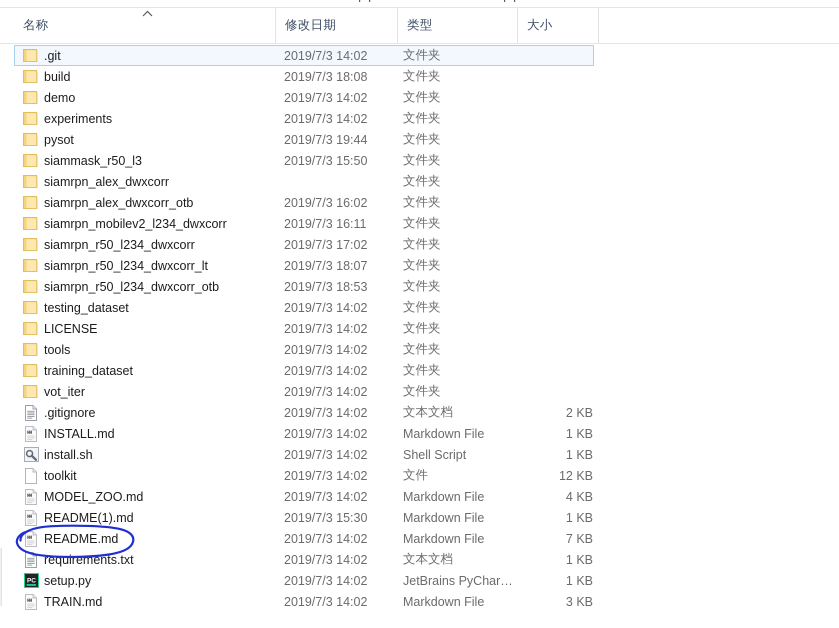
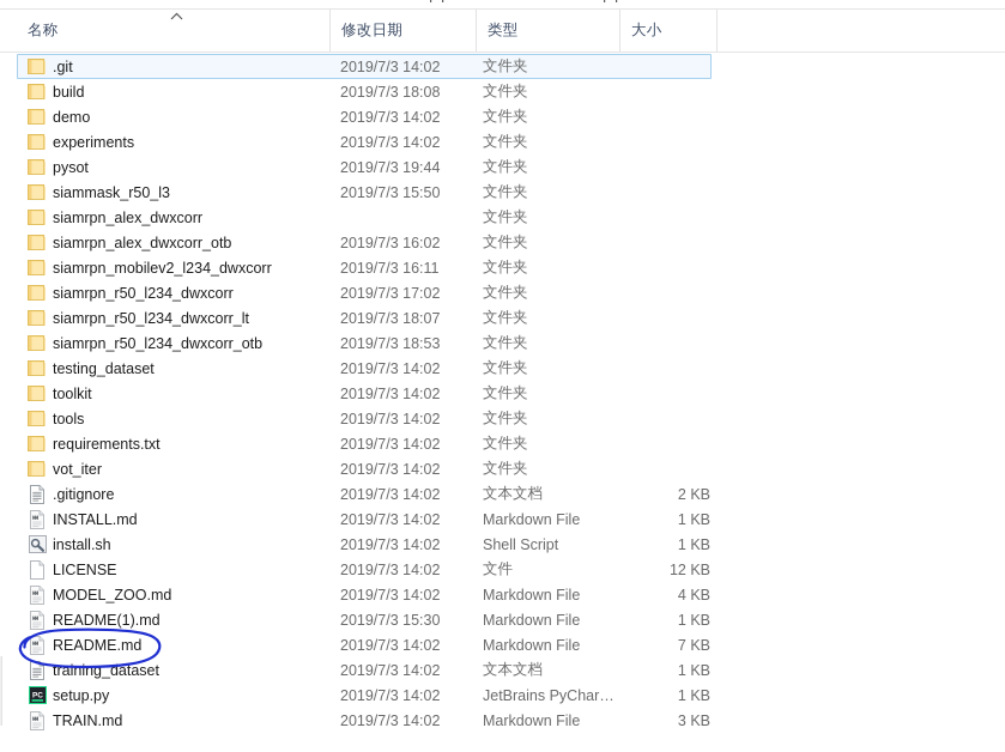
  名称
  修改日期
  类型
  大小
  .git
  2019/7/3 14:02
  文件夹
  build
  2019/7/3 18:08
  文件夹
  demo
  2019/7/3 14:02
  文件夹
  experiments
  2019/7/3 14:02
  文件夹
  pysot
  2019/7/3 19:44
  文件夹
  siammask_r50_l3
  2019/7/3 15:50
  文件夹
  siamrpn_alex_dwxcorr
  文件夹
  siamrpn_alex_dwxcorr_otb
  2019/7/3 16:02
  文件夹
  siamrpn_mobilev2_l234_dwxcorr
  2019/7/3 16:11
  文件夹
  siamrpn_r50_l234_dwxcorr
  2019/7/3 17:02
  文件夹
  siamrpn_r50_l234_dwxcorr_lt
  2019/7/3 18:07
  文件夹
  siamrpn_r50_l234_dwxcorr_otb
  2019/7/3 18:53
  文件夹
  testing_dataset
  2019/7/3 14:02
  文件夹
- LICENSE
+ toolkit
  2019/7/3 14:02
  文件夹
  tools
  2019/7/3 14:02
  文件夹
- training_dataset
+ requirements.txt
  2019/7/3 14:02
  文件夹
  vot_iter
  2019/7/3 14:02
  文件夹
  .gitignore
  2019/7/3 14:02
  文本文档
  2 KB
  INSTALL.md
  2019/7/3 14:02
  Markdown File
  1 KB
  install.sh
  2019/7/3 14:02
  Shell Script
  1 KB
- toolkit
+ LICENSE
  2019/7/3 14:02
  文件
  12 KB
  MODEL_ZOO.md
  2019/7/3 14:02
  Markdown File
  4 KB
  README(1).md
  2019/7/3 15:30
  Markdown File
  1 KB
  README.md
  2019/7/3 14:02
  Markdown File
  7 KB
- requirements.txt
+ training_dataset
  2019/7/3 14:02
  文本文档
  1 KB
  setup.py
  2019/7/3 14:02
  JetBrains PyChar…
  1 KB
  TRAIN.md
  2019/7/3 14:02
  Markdown File
  3 KB
